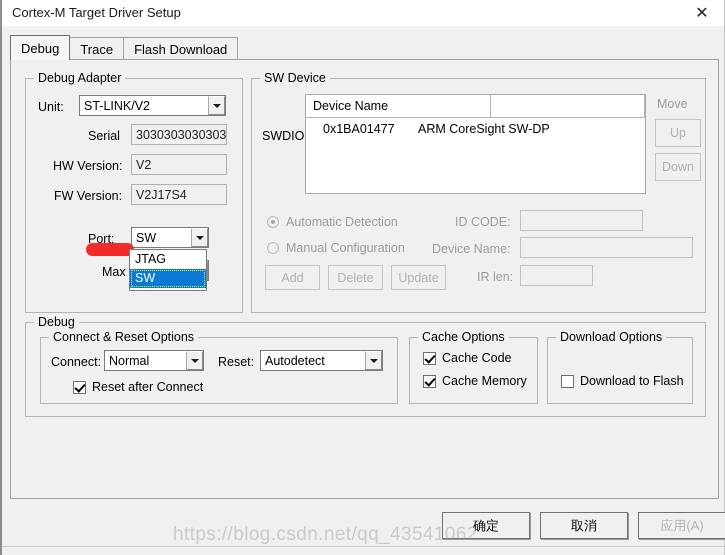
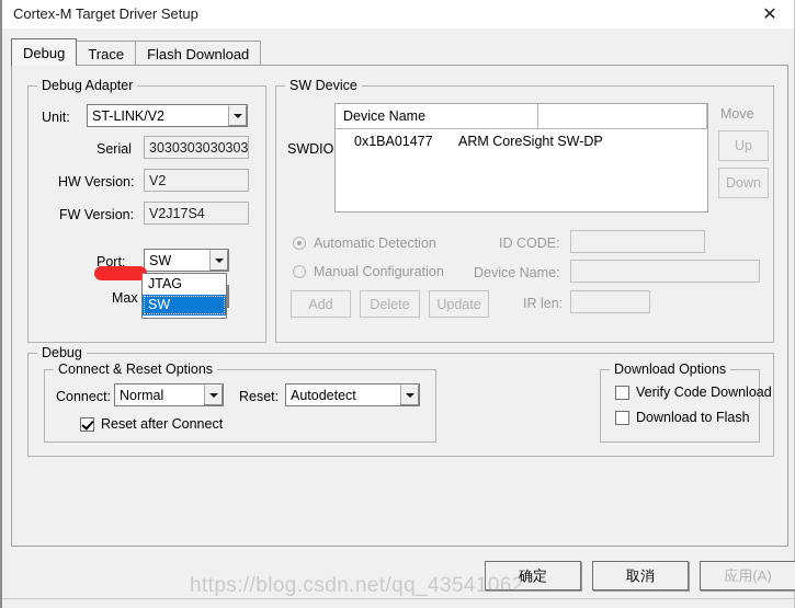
  Cortex-M Target Driver Setup
  ✕
  Debug
  Trace
  Flash Download
  Debug Adapter
  Unit:
  ST-LINK/V2
  Serial
  3030303030303
  HW Version:
  V2
  FW Version:
  V2J17S4
  Port:
  SW
  Max
  SW Device
  SWDIO
  Device Name
  0x1BA01477
  ARM CoreSight SW-DP
  Move
  Up
  Down
  Automatic Detection
  Manual Configuration
  ID CODE:
  Device Name:
  IR len:
  Add
  Delete
  Update
  Debug
  Connect & Reset Options
  Connect:
  Normal
  Reset:
  Autodetect
  Reset after Connect
- Cache Options
- Cache Code
- Cache Memory
  Download Options
+ Verify Code Download
  Download to Flash
  JTAG
  SW
  确定
  取消
  应用(A)
  https://blog.csdn.net/qq_43541062
